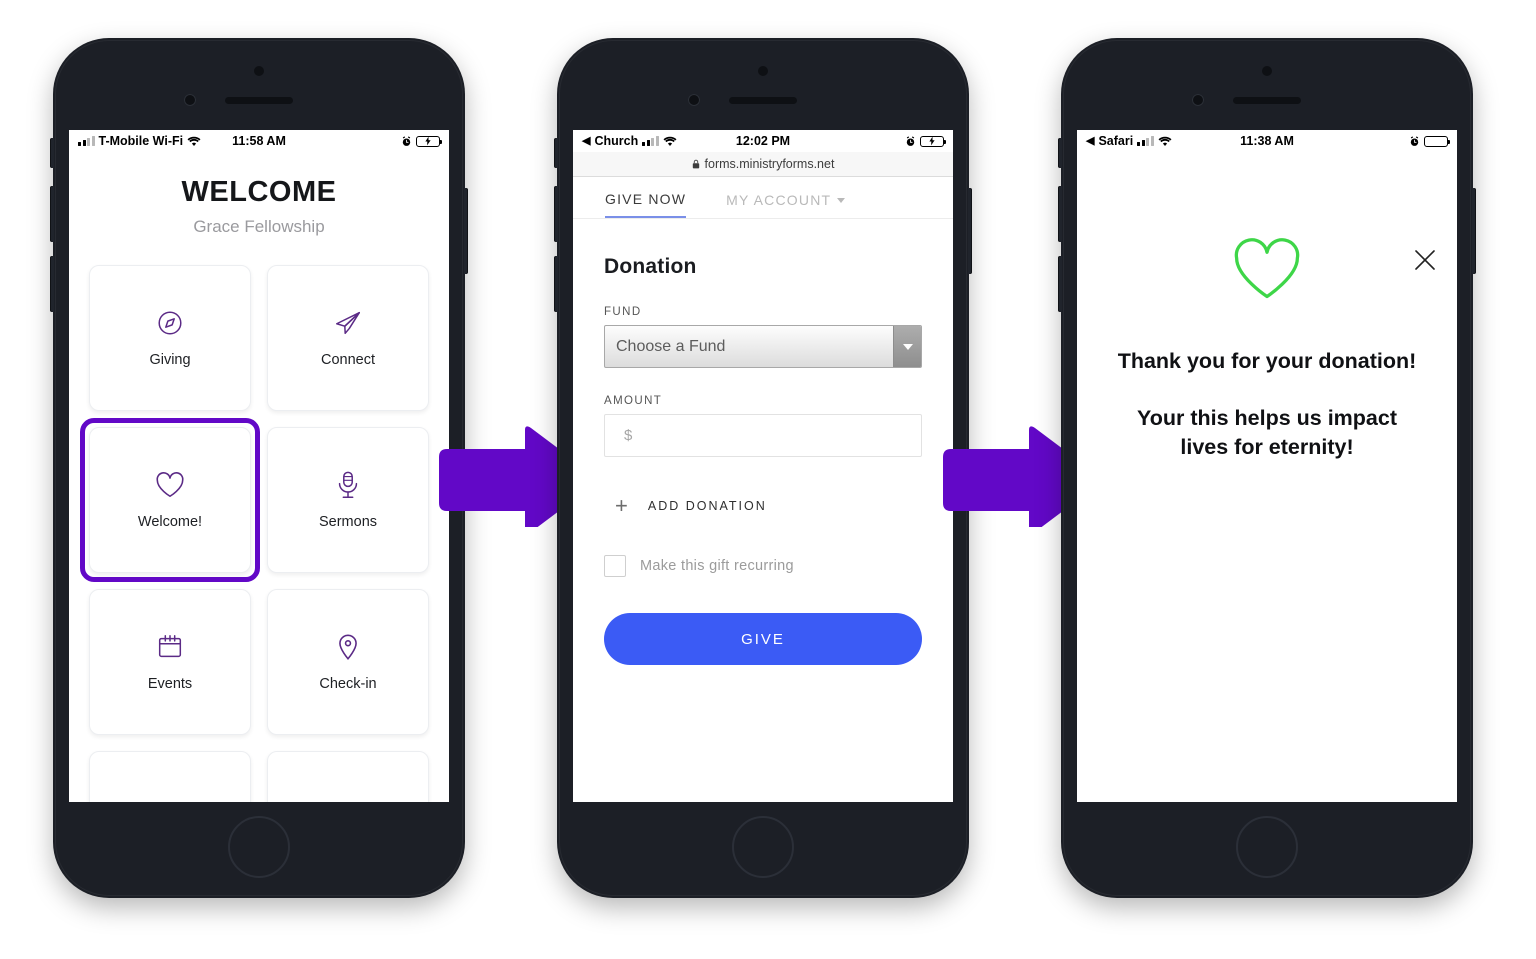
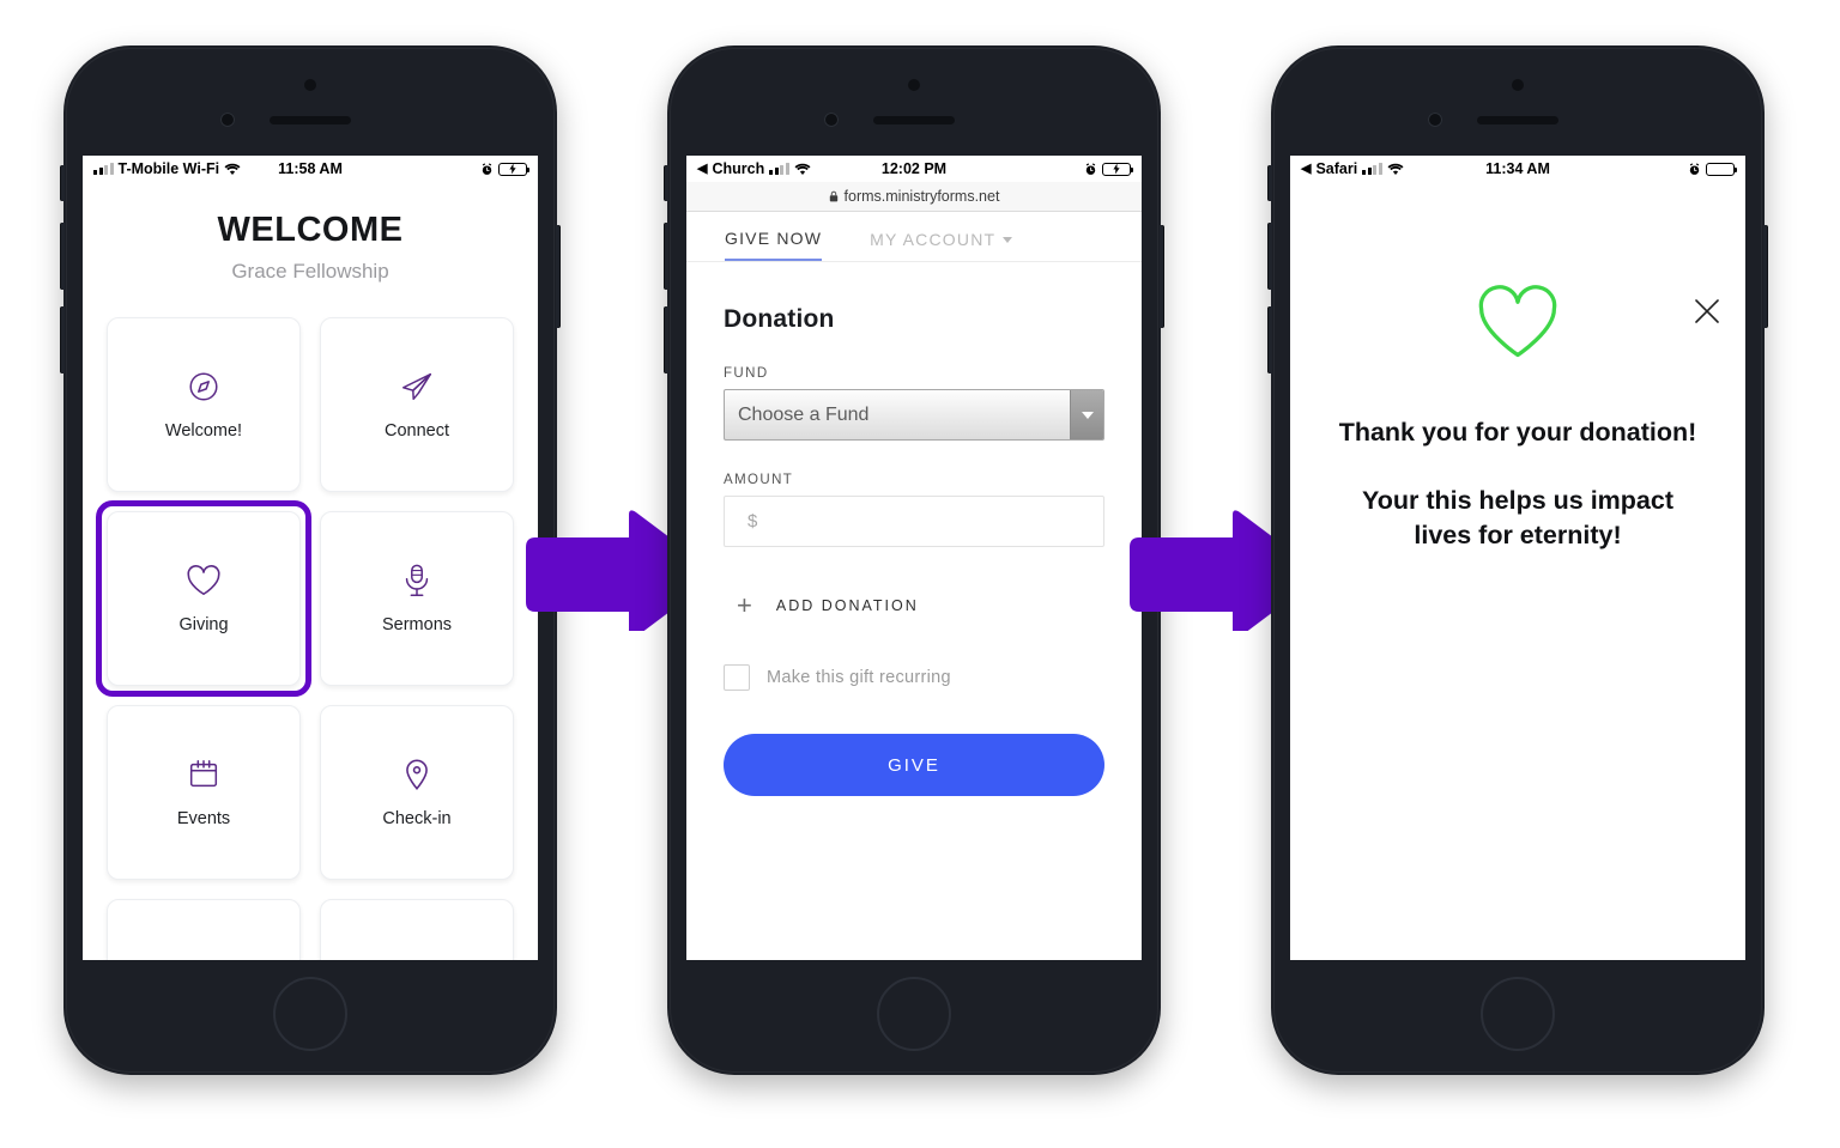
  T-Mobile Wi-Fi
  11:58 AM
  WELCOME
  Grace Fellowship
- Giving
+ Welcome!
  Connect
- Welcome!
+ Giving
  Sermons
  Events
  Check-in
  ◀
  Church
  12:02 PM
  forms.ministryforms.net
  GIVE NOW
  MY ACCOUNT
  Donation
  FUND
  Choose a Fund
  AMOUNT
  $
  +
  ADD DONATION
  Make this gift recurring
  GIVE
  ◀
  Safari
- 11:38 AM
+ 11:34 AM
  Thank you for your donation!
  Your this helps us impact
  lives for eternity!
